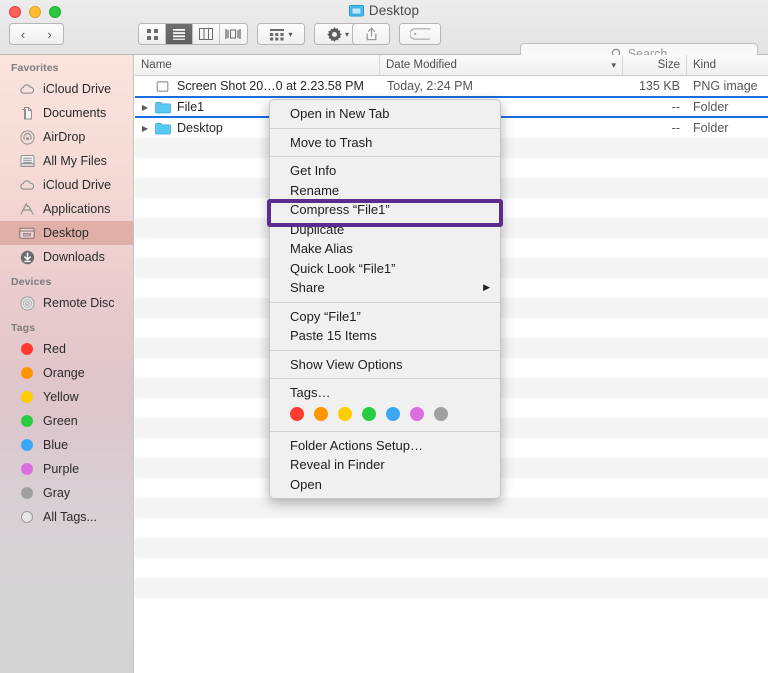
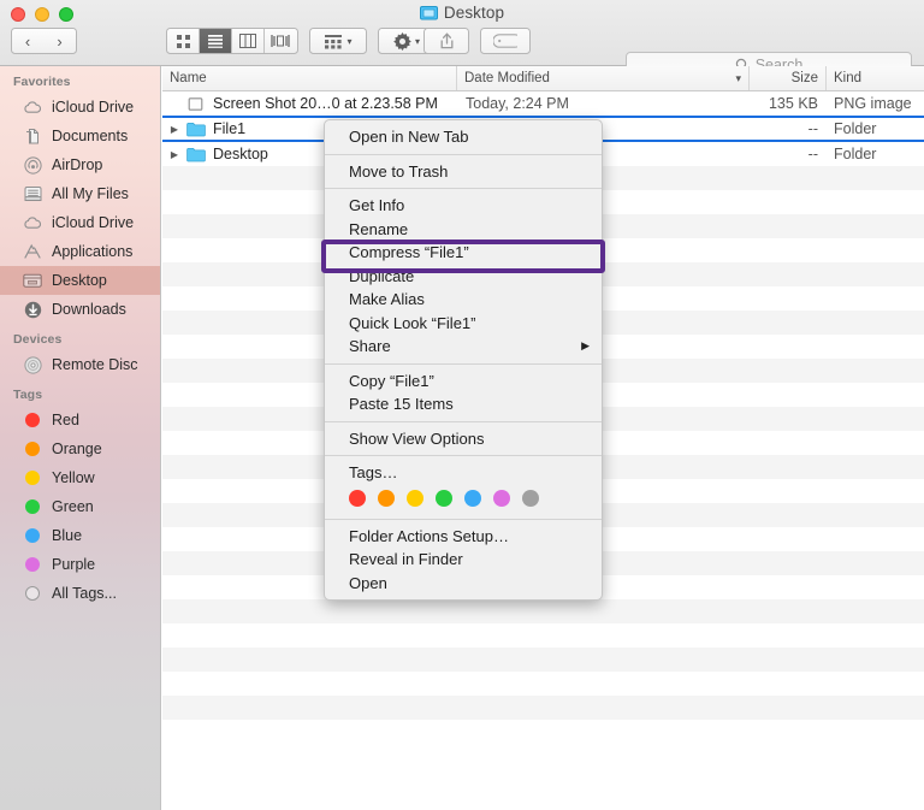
  Desktop
  ‹
  ›
  ▾
  ▾
  Search
  Favorites
  iCloud Drive
  Documents
  AirDrop
  All My Files
  iCloud Drive
  Applications
  Desktop
  Downloads
  Devices
  Remote Disc
  Tags
  Red
  Orange
  Yellow
  Green
  Blue
  Purple
- Gray
  All Tags...
  Name
  Date Modified
  ▾
  Size
  Kind
  Screen Shot 20…0 at 2.23.58 PM
  Today, 2:24 PM
  135 KB
  PNG image
  ▶
  File1
  --
  Folder
  ▶
  Desktop
  --
  Folder
  Open in New Tab
  Move to Trash
  Get Info
  Rename
  Compress “File1”
  Duplicate
  Make Alias
  Quick Look “File1”
  Share
  ▶
  Copy “File1”
  Paste 15 Items
  Show View Options
  Tags…
  Folder Actions Setup…
  Reveal in Finder
  Open
